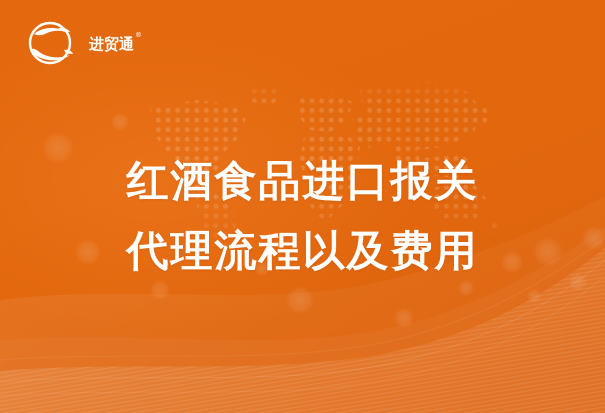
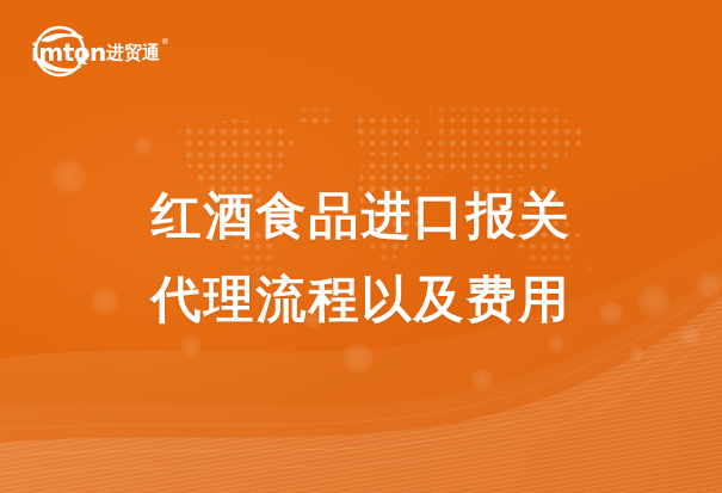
+ imton
  进贸通
  ®
  红酒食品进口报关
  代理流程以及费用
